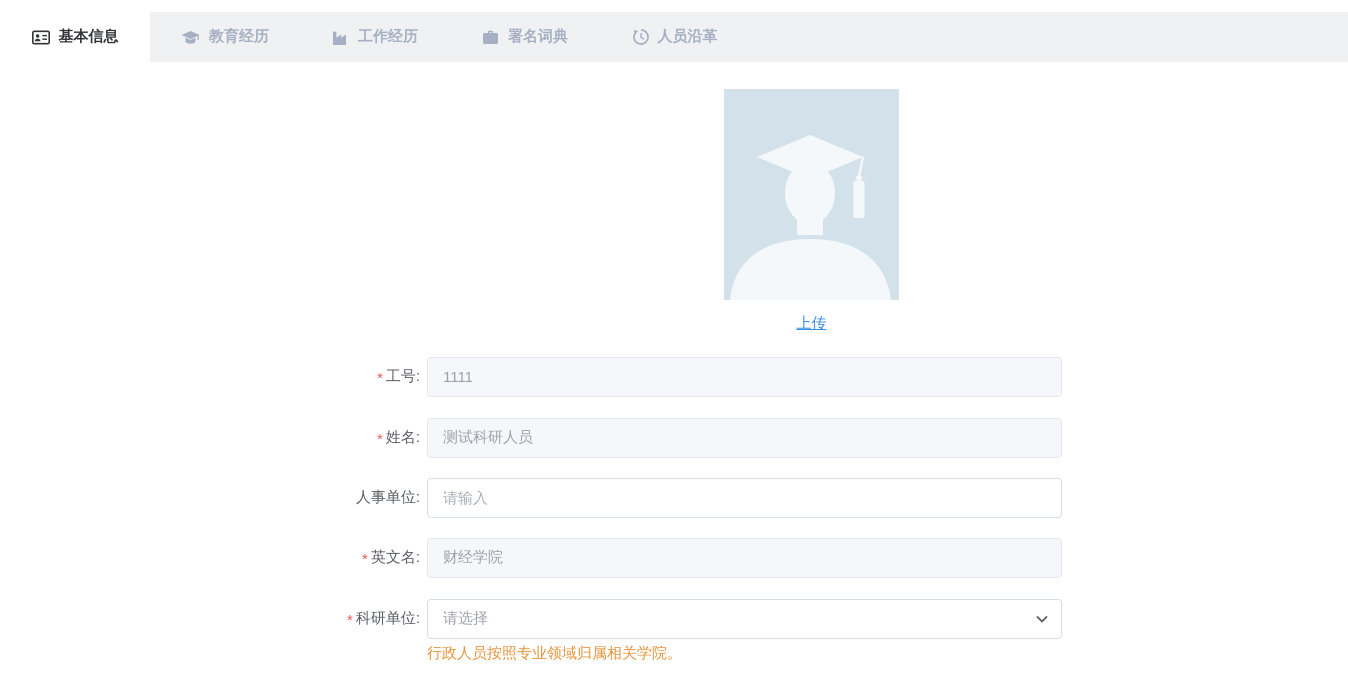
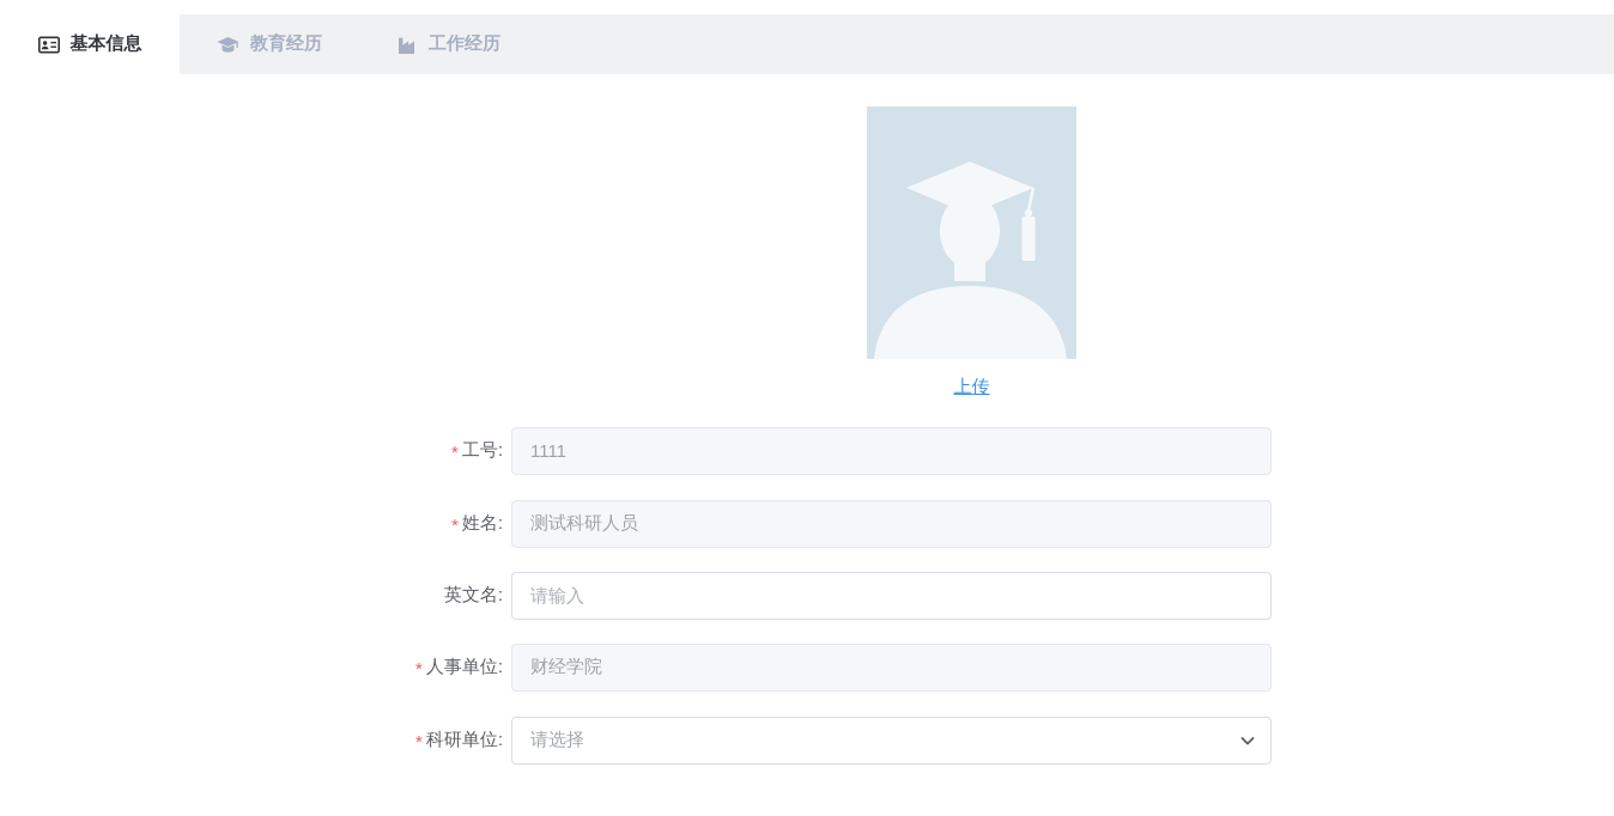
  基本信息
  教育经历
  工作经历
- 署名词典
- 人员沿革
  上传
  *
  工号:
  1111
  *
  姓名:
  测试科研人员
- 人事单位:
+ 英文名:
  请输入
  *
- 英文名:
+ 人事单位:
  财经学院
  *
  科研单位:
  请选择
- 行政人员按照专业领域归属相关学院。
